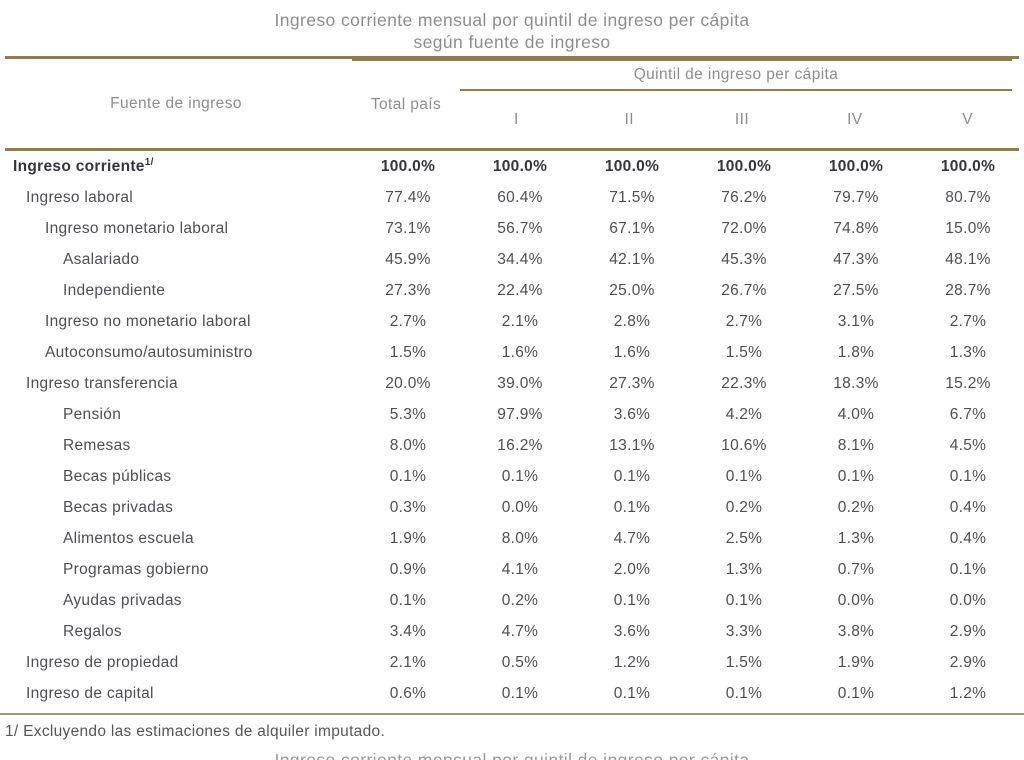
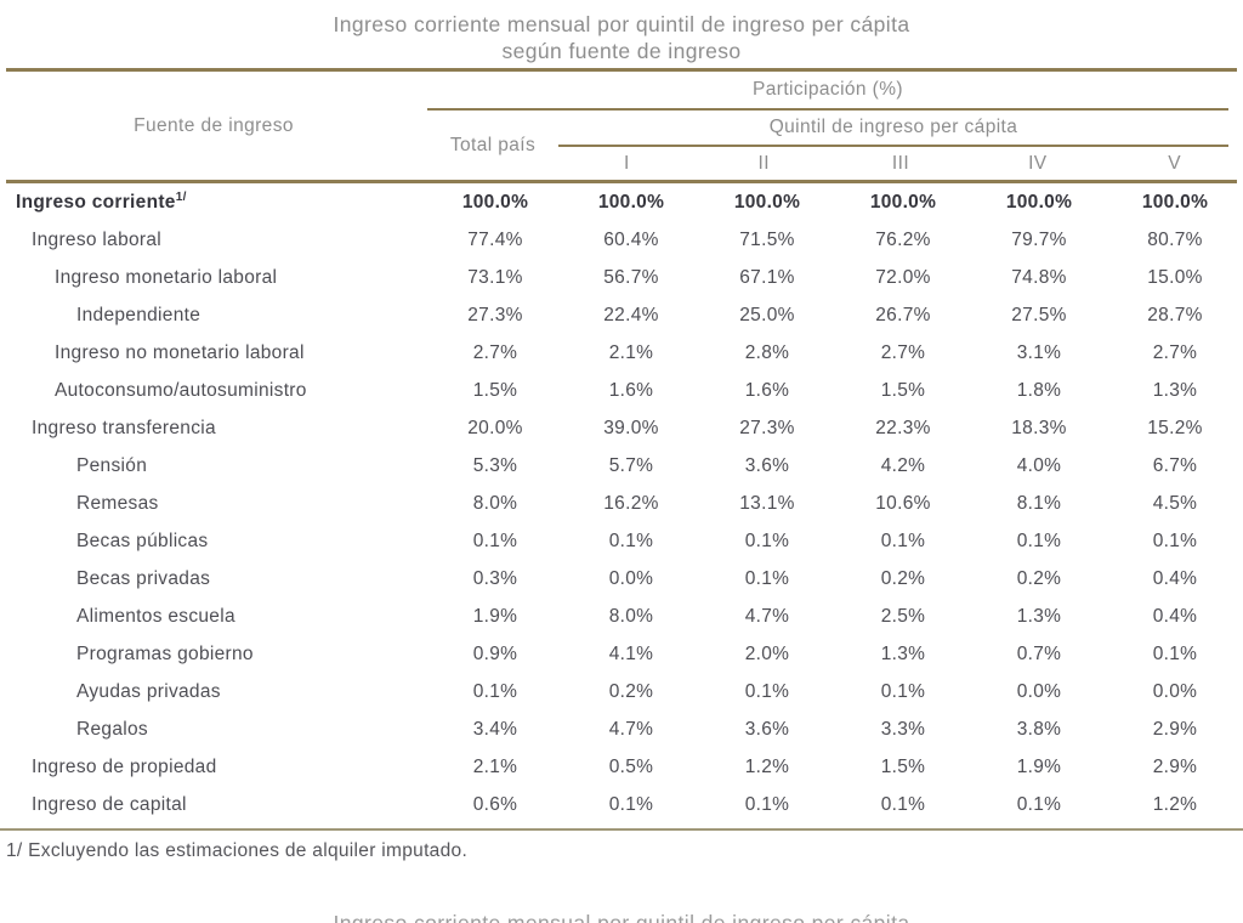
  Ingreso corriente mensual por quintil de ingreso per cápita
  según fuente de ingreso
  Fuente de ingreso
+ Participación (%)
  Total país
  Quintil de ingreso per cápita
  I
  II
  III
  IV
  V
  Ingreso corriente1/	100.0%	100.0%	100.0%	100.0%	100.0%	100.0%
  Ingreso laboral	77.4%	60.4%	71.5%	76.2%	79.7%	80.7%
  Ingreso monetario laboral	73.1%	56.7%	67.1%	72.0%	74.8%	15.0%
- Asalariado	45.9%	34.4%	42.1%	45.3%	47.3%	48.1%
  Independiente	27.3%	22.4%	25.0%	26.7%	27.5%	28.7%
  Ingreso no monetario laboral	2.7%	2.1%	2.8%	2.7%	3.1%	2.7%
  Autoconsumo/autosuministro	1.5%	1.6%	1.6%	1.5%	1.8%	1.3%
  Ingreso transferencia	20.0%	39.0%	27.3%	22.3%	18.3%	15.2%
- Pensión	5.3%	97.9%	3.6%	4.2%	4.0%	6.7%
+ Pensión	5.3%	5.7%	3.6%	4.2%	4.0%	6.7%
  Remesas	8.0%	16.2%	13.1%	10.6%	8.1%	4.5%
  Becas públicas	0.1%	0.1%	0.1%	0.1%	0.1%	0.1%
  Becas privadas	0.3%	0.0%	0.1%	0.2%	0.2%	0.4%
  Alimentos escuela	1.9%	8.0%	4.7%	2.5%	1.3%	0.4%
  Programas gobierno	0.9%	4.1%	2.0%	1.3%	0.7%	0.1%
  Ayudas privadas	0.1%	0.2%	0.1%	0.1%	0.0%	0.0%
  Regalos	3.4%	4.7%	3.6%	3.3%	3.8%	2.9%
  Ingreso de propiedad	2.1%	0.5%	1.2%	1.5%	1.9%	2.9%
  Ingreso de capital	0.6%	0.1%	0.1%	0.1%	0.1%	1.2%
  1/ Excluyendo las estimaciones de alquiler imputado.
